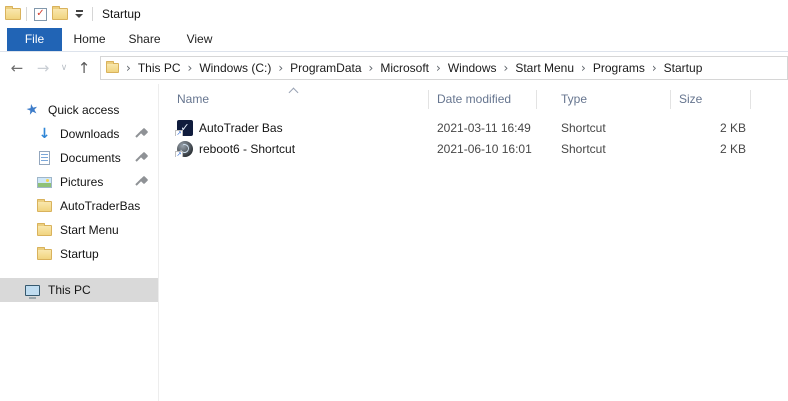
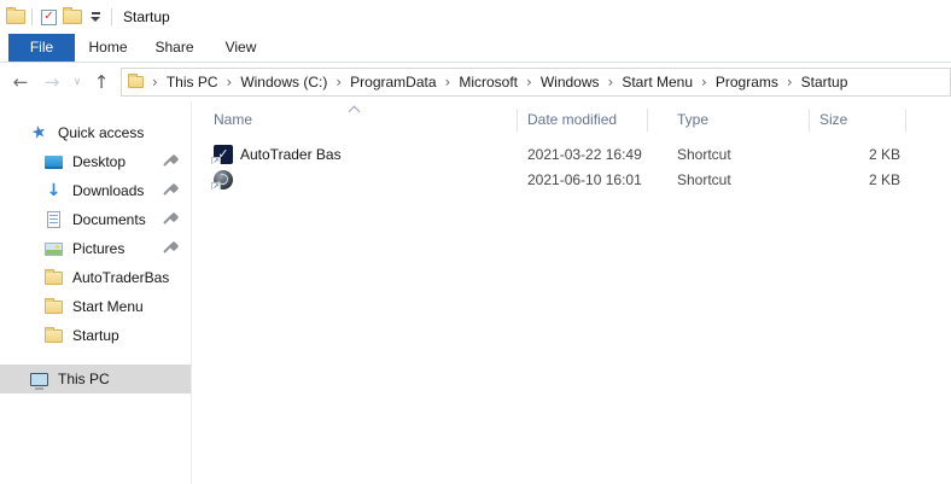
  ✓
  Startup
  File
  Home
  Share
  View
  ←
  →
  ∨
  ↑
  ›
  This PC
  ›
  Windows (C:)
  ›
  ProgramData
  ›
  Microsoft
  ›
  Windows
  ›
  Start Menu
  ›
  Programs
  ›
  Startup
  Quick access
+ Desktop
  ↓
  Downloads
  Documents
  Pictures
  AutoTraderBas
  Start Menu
  Startup
  This PC
  Name
  Date modified
  Type
  Size
  ✓
  AutoTrader Bas
- 2021-03-11 16:49
+ 2021-03-22 16:49
  Shortcut
  2 KB
- reboot6 - Shortcut
  2021-06-10 16:01
  Shortcut
  2 KB
